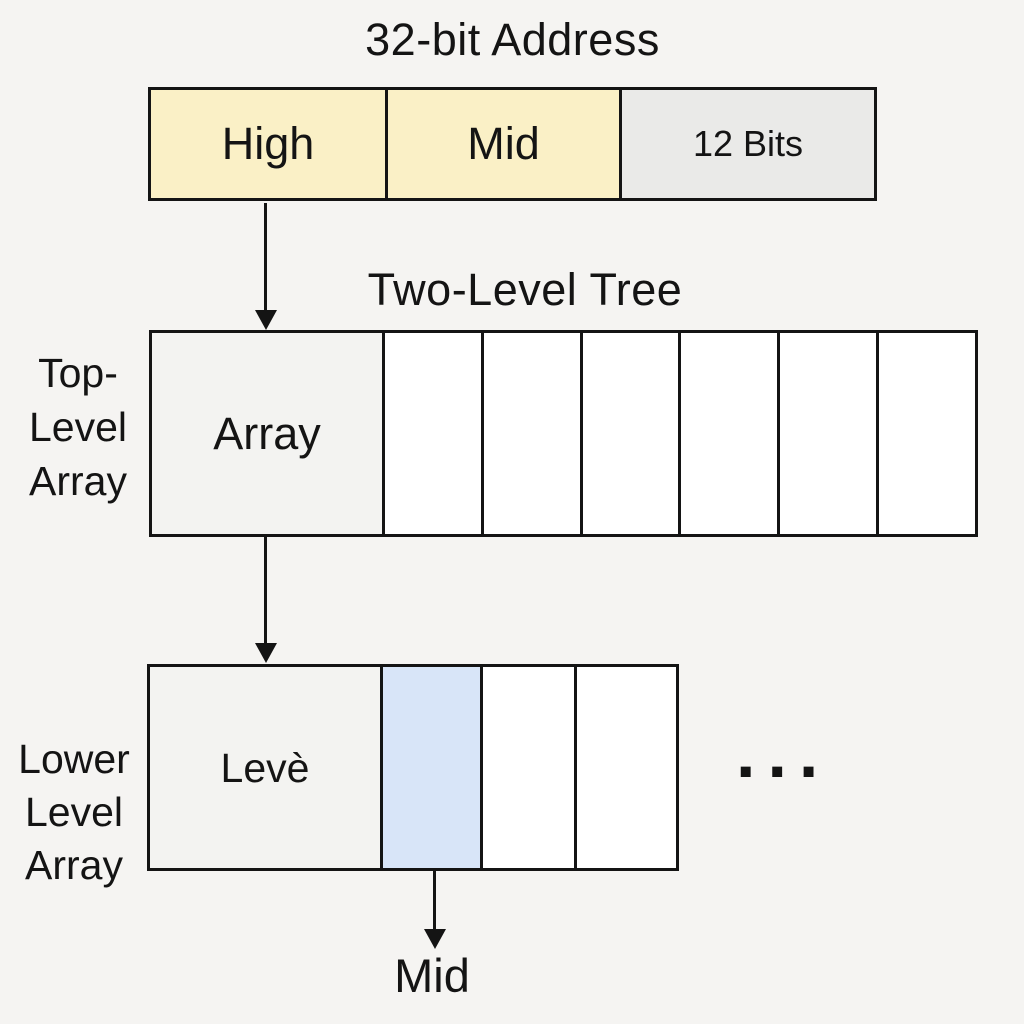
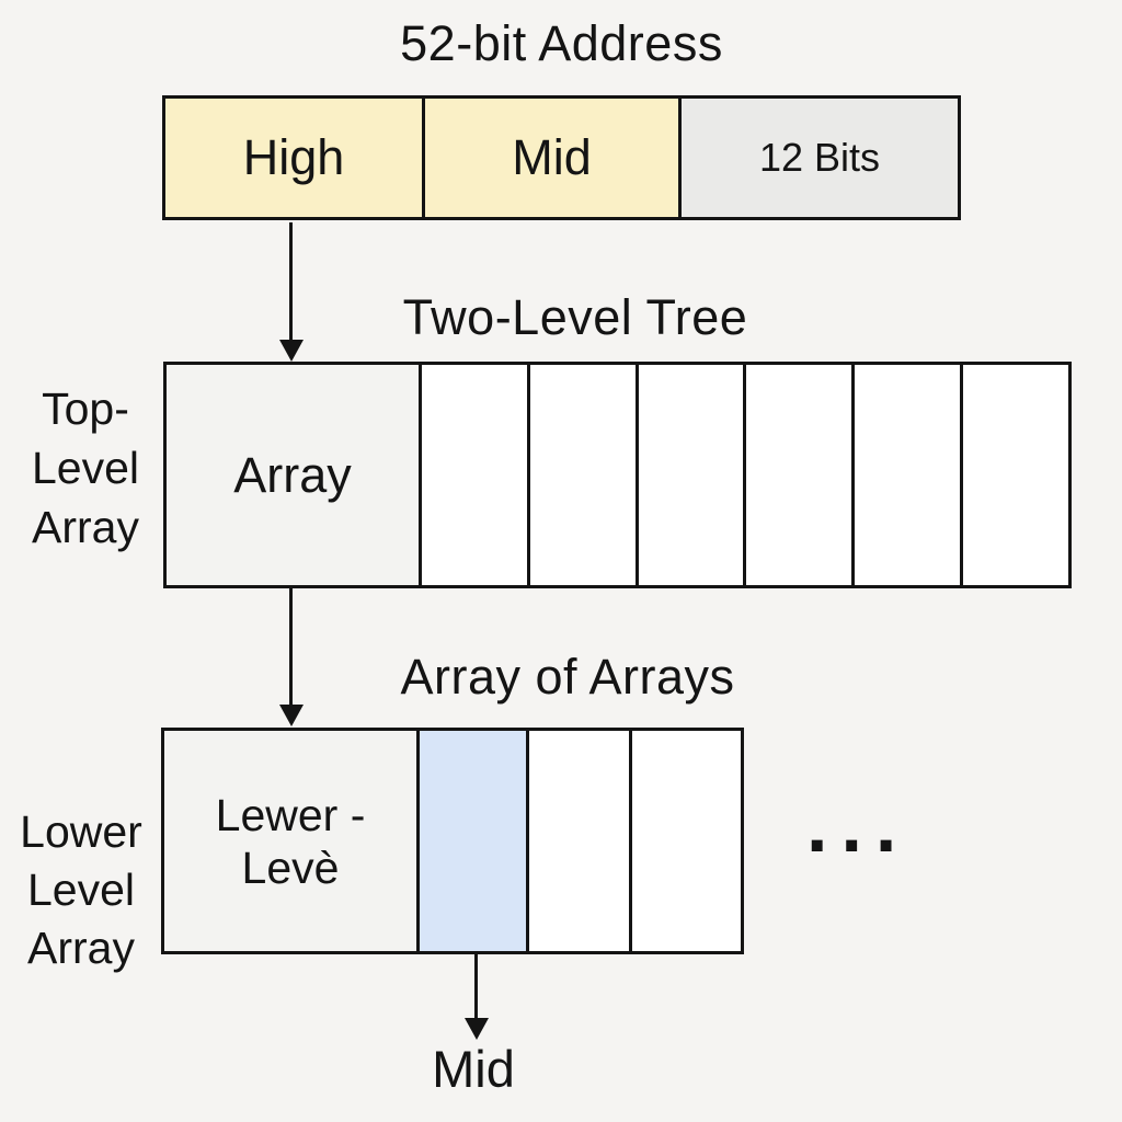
- 32-bit Address
+ 52-bit Address
  High
  Mid
  12 Bits
  Two-Level Tree
  Top-
  Level
  Array
  Array
+ Array of Arrays
  Lower
  Level
  Array
+ Lewer -
  Levè
  ...
  Mid
